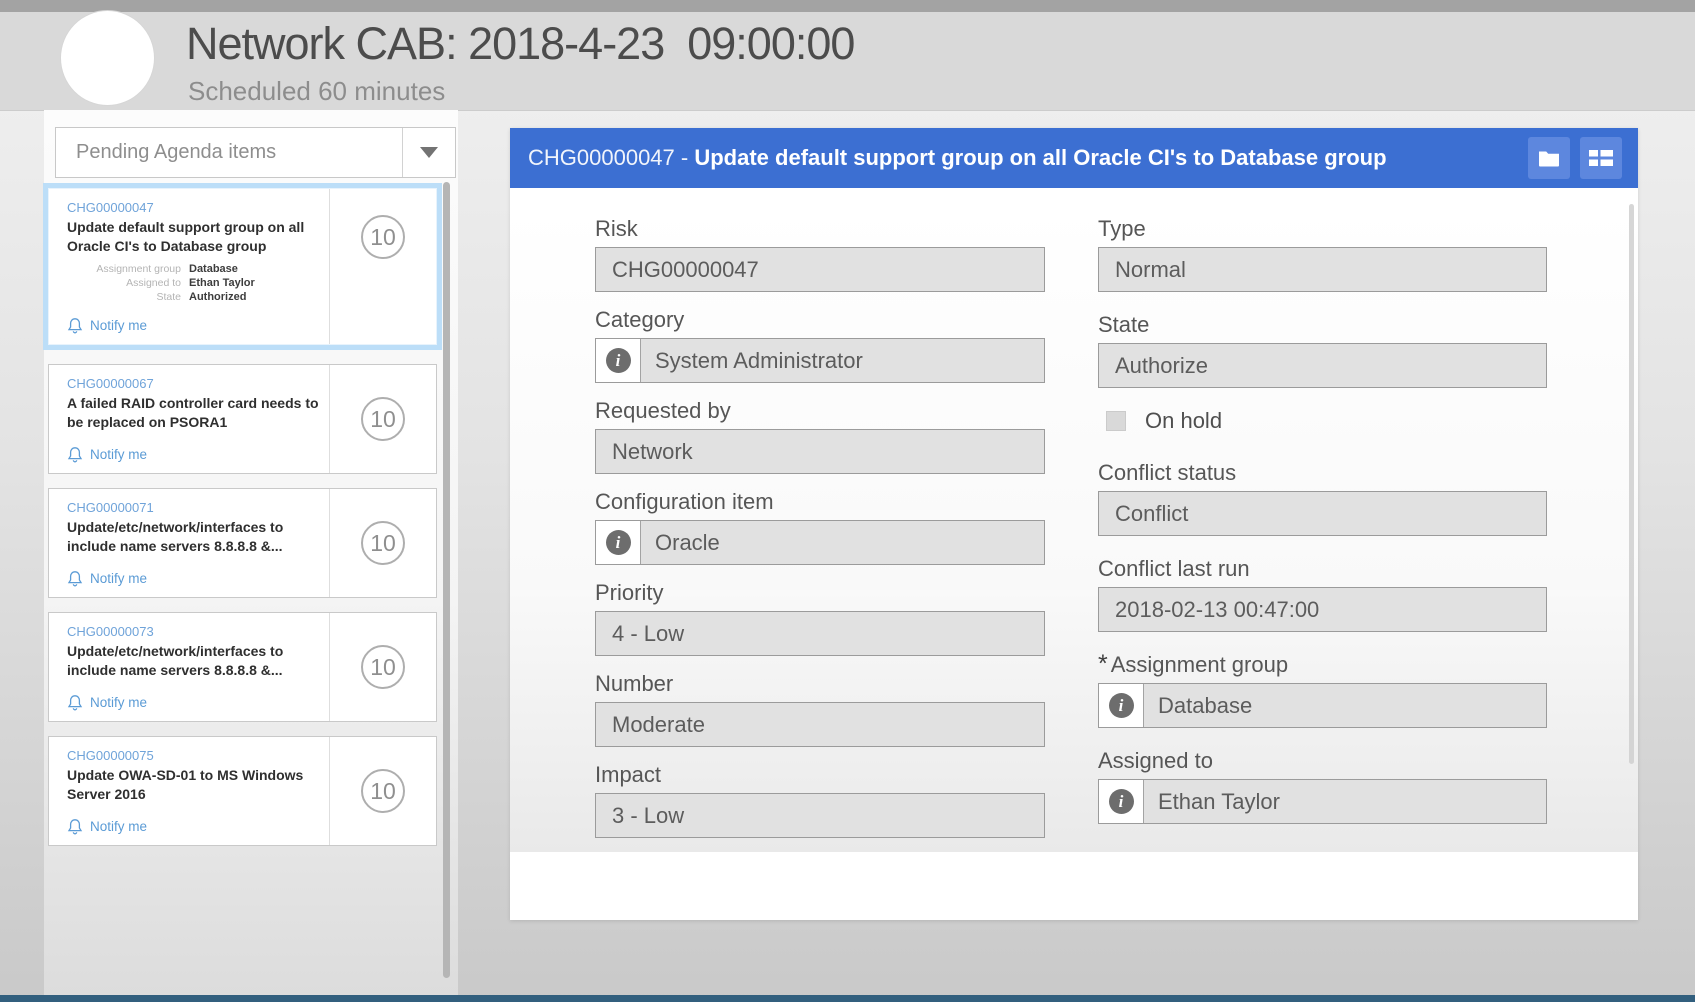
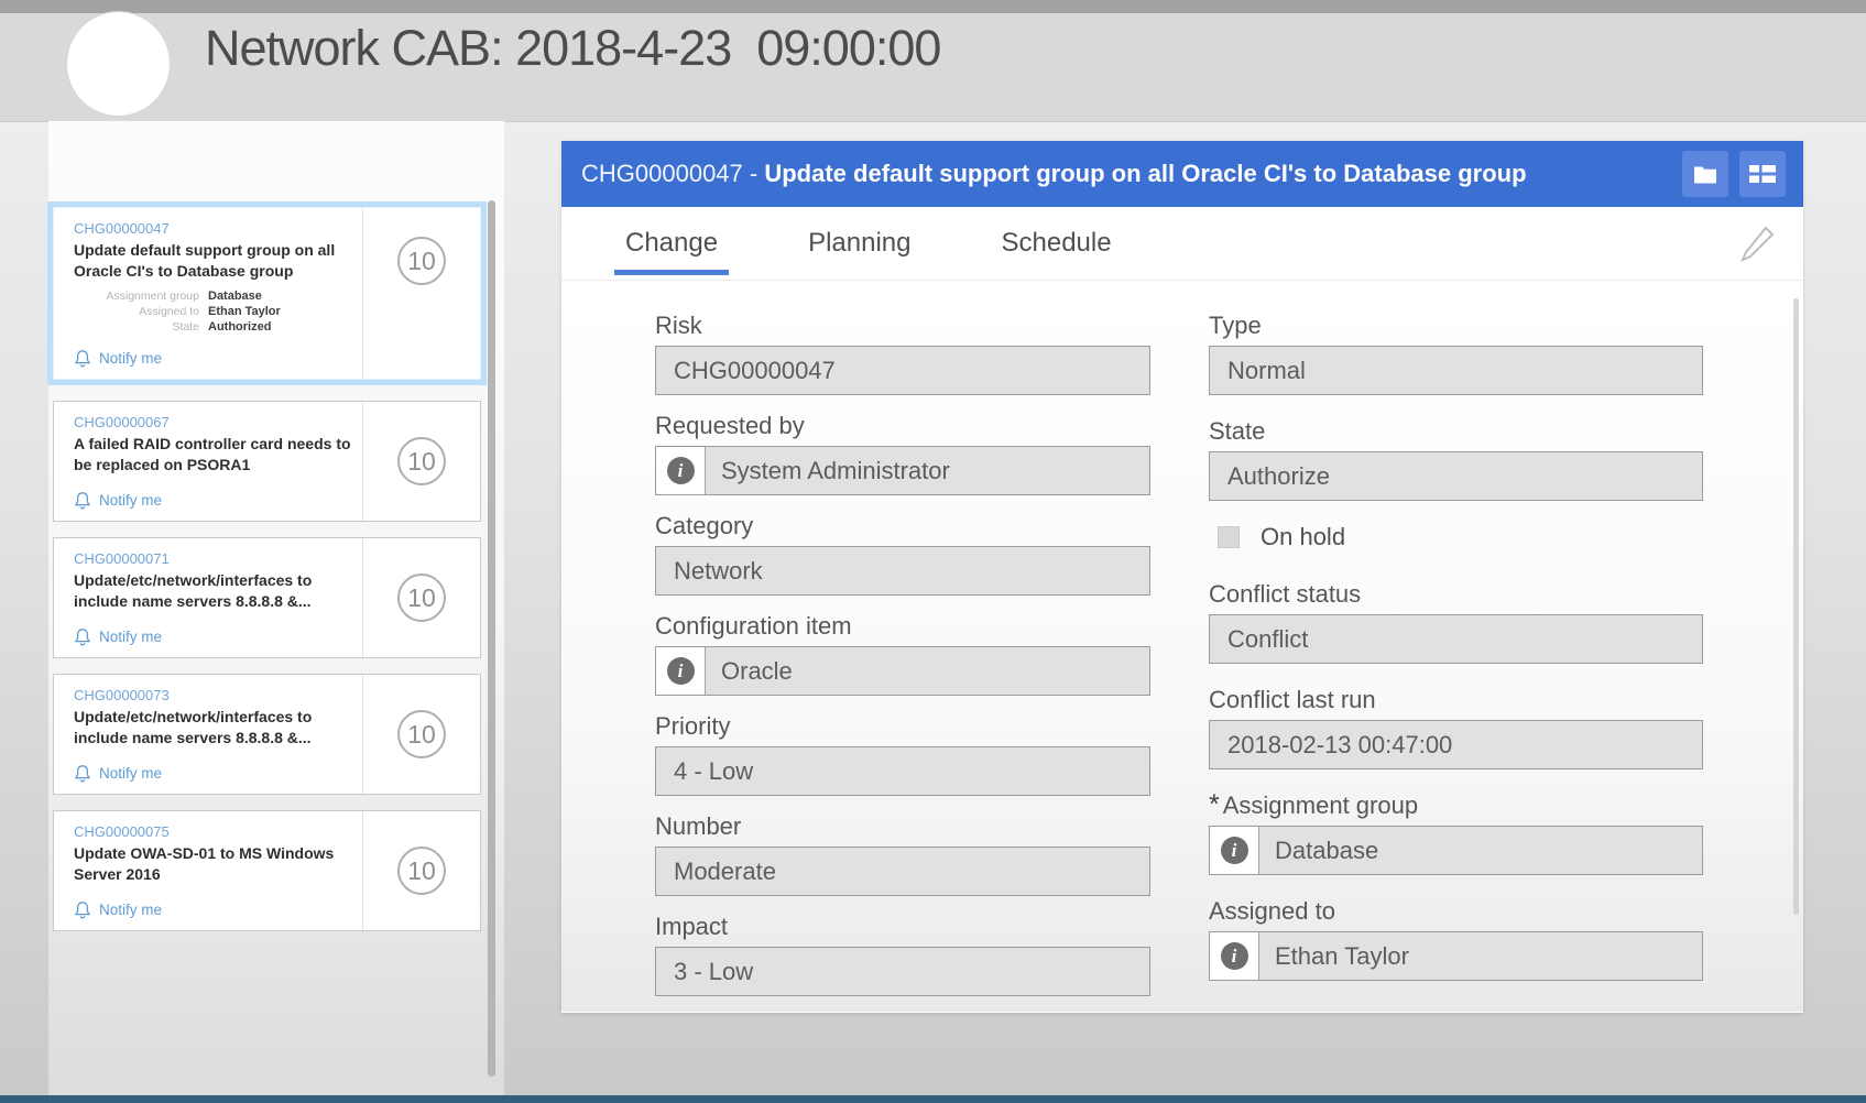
  Network CAB: 2018-4-23 09:00:00
- Scheduled 60 minutes
- Pending Agenda items
  CHG00000047
  Update default support group on all Oracle CI's to Database group
  Assignment group
  Database
  Assigned to
  Ethan Taylor
  State
  Authorized
  Notify me
  10
  CHG00000067
  A failed RAID controller card needs to be replaced on PSORA1
  Notify me
  10
  CHG00000071
  Update/etc/network/interfaces to include name servers 8.8.8.8 &...
  Notify me
  10
  CHG00000073
  Update/etc/network/interfaces to include name servers 8.8.8.8 &...
  Notify me
  10
  CHG00000075
  Update OWA-SD-01 to MS Windows Server 2016
  Notify me
  10
  CHG00000047
  -
  Update default support group on all Oracle CI's to Database group
+ Change
+ Planning
+ Schedule
  Risk
  CHG00000047
- Category
+ Requested by
  i
  System Administrator
- Requested by
+ Category
  Network
  Configuration item
  i
  Oracle
  Priority
  4 - Low
  Number
  Moderate
  Impact
  3 - Low
  Type
  Normal
  State
  Authorize
  On hold
  Conflict status
  Conflict
  Conflict last run
  2018-02-13 00:47:00
  *Assignment group
  i
  Database
  Assigned to
  i
  Ethan Taylor
